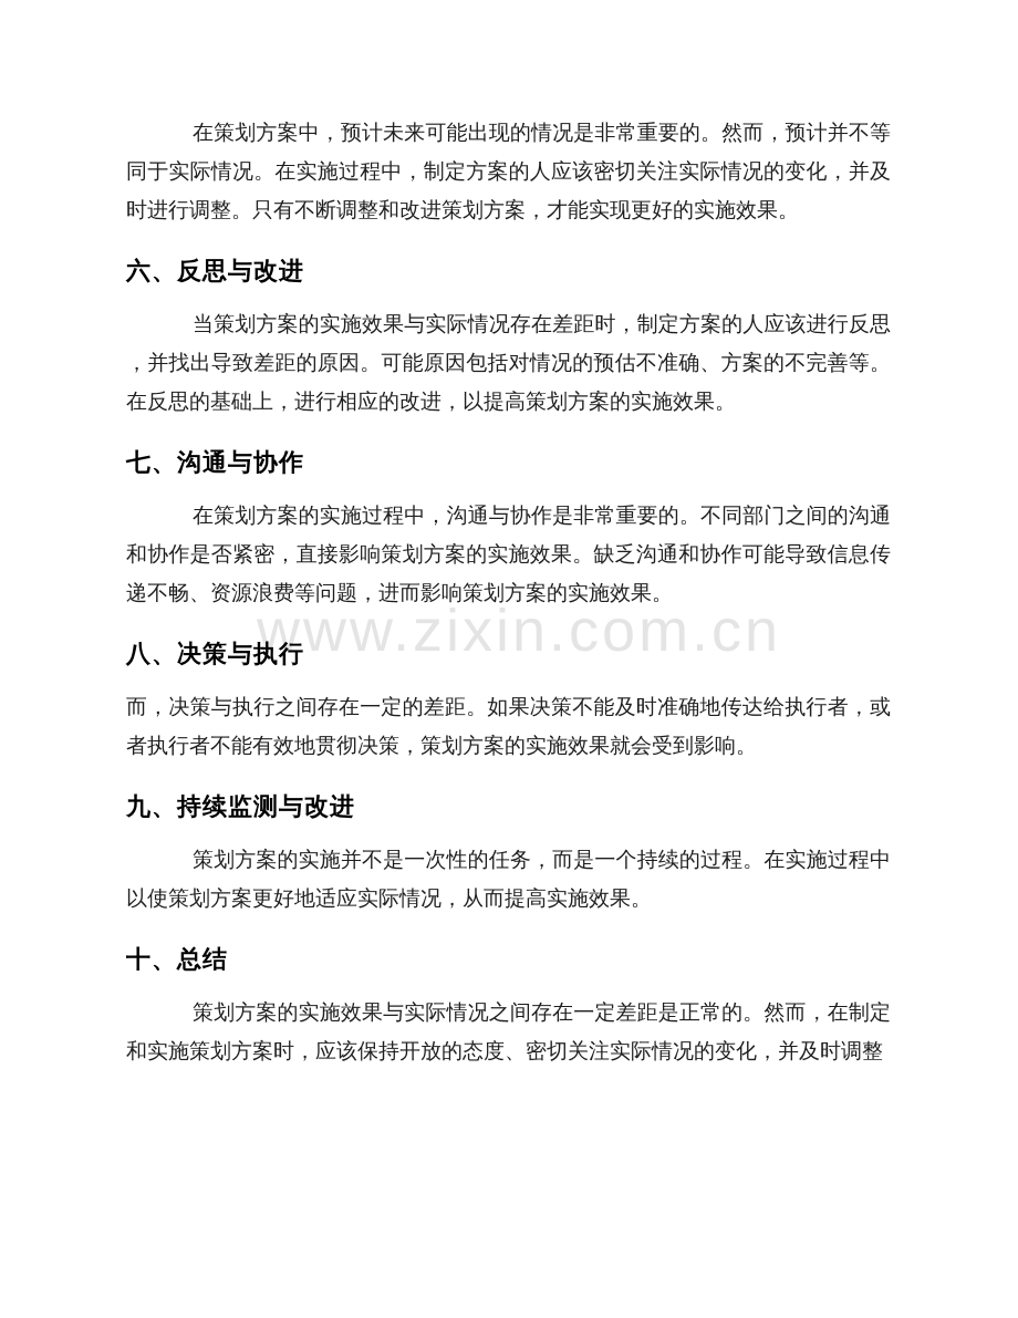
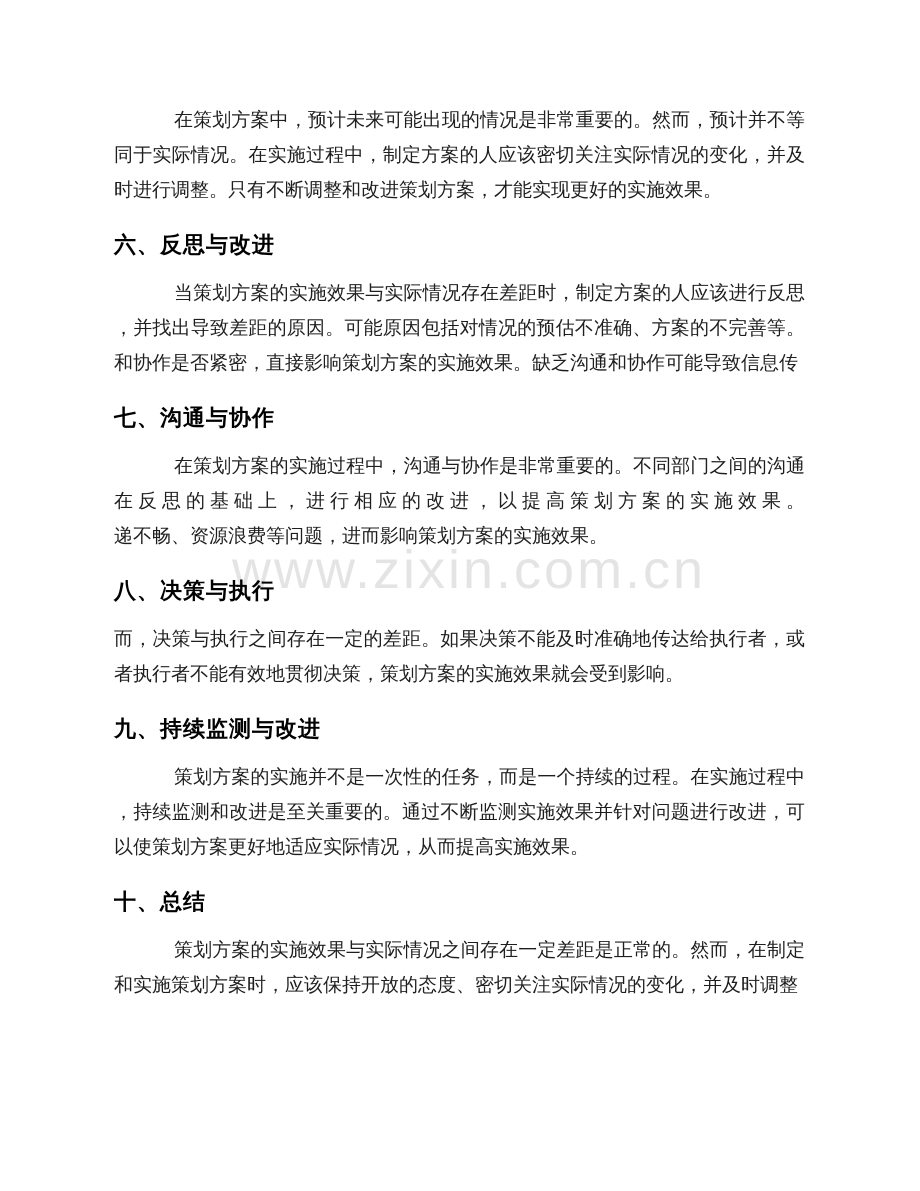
  www.zixin.com.cn
  在策划方案中，预计未来可能出现的情况是非常重要的。然而，预计并不等
  同于实际情况。在实施过程中，制定方案的人应该密切关注实际情况的变化，并及
  时进行调整。只有不断调整和改进策划方案，才能实现更好的实施效果。
  六、反思与改进
  当策划方案的实施效果与实际情况存在差距时，制定方案的人应该进行反思
  ，并找出导致差距的原因。可能原因包括对情况的预估不准确、方案的不完善等。
- 在反思的基础上，进行相应的改进，以提高策划方案的实施效果。
+ 和协作是否紧密，直接影响策划方案的实施效果。缺乏沟通和协作可能导致信息传
  七、沟通与协作
  在策划方案的实施过程中，沟通与协作是非常重要的。不同部门之间的沟通
- 和协作是否紧密，直接影响策划方案的实施效果。缺乏沟通和协作可能导致信息传
+ 在反思的基础上，进行相应的改进，以提高策划方案的实施效果。
  递不畅、资源浪费等问题，进而影响策划方案的实施效果。
  八、决策与执行
  而，决策与执行之间存在一定的差距。如果决策不能及时准确地传达给执行者，或
  者执行者不能有效地贯彻决策，策划方案的实施效果就会受到影响。
  九、持续监测与改进
  策划方案的实施并不是一次性的任务，而是一个持续的过程。在实施过程中
+ ，持续监测和改进是至关重要的。通过不断监测实施效果并针对问题进行改进，可
  以使策划方案更好地适应实际情况，从而提高实施效果。
  十、总结
  策划方案的实施效果与实际情况之间存在一定差距是正常的。然而，在制定
  和实施策划方案时，应该保持开放的态度、密切关注实际情况的变化，并及时调整
